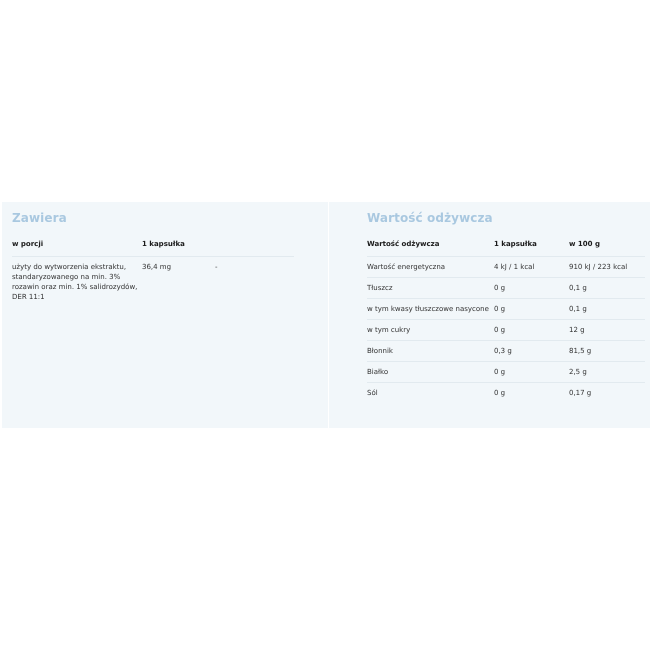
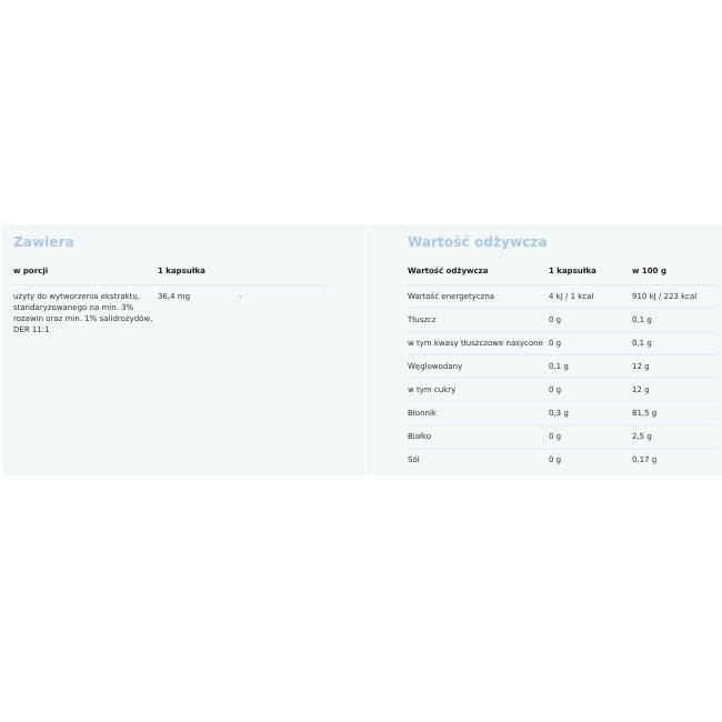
  Zawiera
  w porcji	1 kapsułka
  użyty do wytworzenia ekstraktu, standaryzowanego na min. 3% rozawin oraz min. 1% salidrozydów, DER 11:1	36,4 mg	-
  Wartość odżywcza
  Wartość odżywcza	1 kapsułka	w 100 g
  Wartość energetyczna	4 kJ / 1 kcal	910 kJ / 223 kcal
  Tłuszcz	0 g	0,1 g
  w tym kwasy tłuszczowe nasycone	0 g	0,1 g
+ Węglowodany	0,1 g	12 g
  w tym cukry	0 g	12 g
  Błonnik	0,3 g	81,5 g
  Białko	0 g	2,5 g
  Sól	0 g	0,17 g
